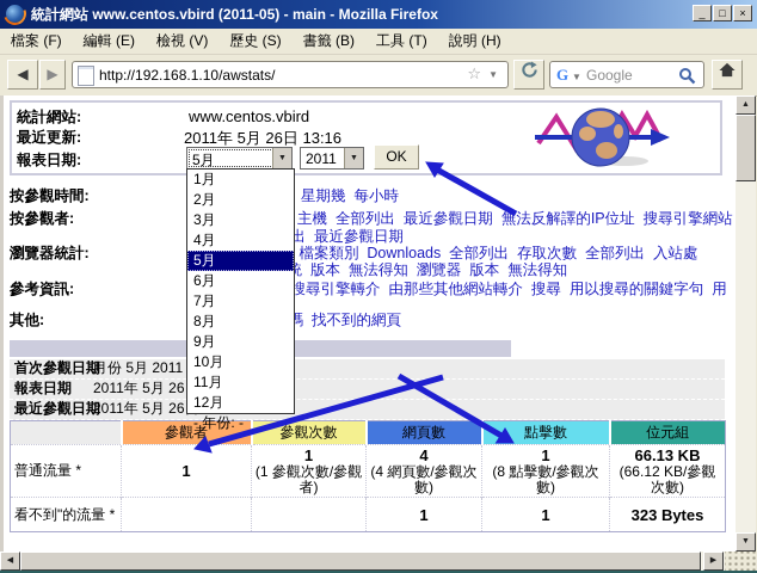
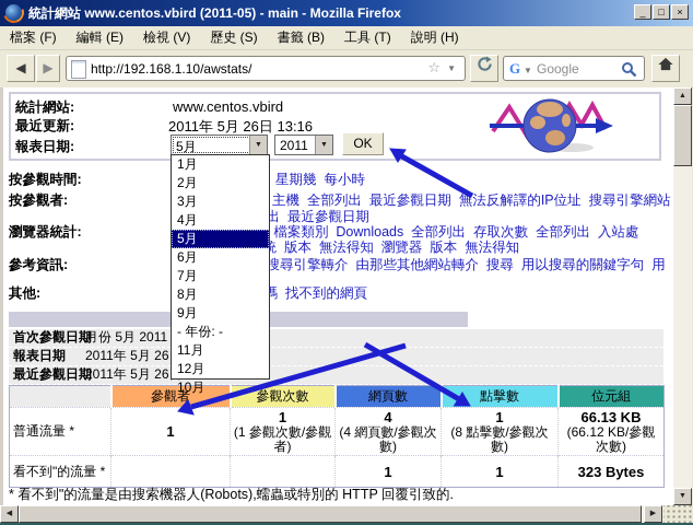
  統計網站 www.centos.vbird (2011-05) - main - Mozilla Firefox
  _
  □
  ×
  檔案 (F)
  編輯 (E)
  檢視 (V)
  歷史 (S)
  書籤 (B)
  工具 (T)
  說明 (H)
  ◀
  ▶
  http://192.168.1.10/awstats/
  ☆
  ▼
  G
  ▼
  Google
  統計網站:
  www.centos.vbird
  最近更新:
  2011年 5月 26日 13:16
  報表日期:
  5月
  2011
  OK
  1月
  2月
  3月
  4月
  5月
  6月
  7月
  8月
  9月
- 10月
+ - 年份: -
  11月
  12月
- - 年份: -
+ 10月
  按參觀時間:
  星期幾 每小時
  按參觀者:
  主機 全部列出 最近參觀日期 無法反解譯的IP位址 搜尋引擎網站
  出 最近參觀日期
  瀏覽器統計:
  檔案類別 Downloads 全部列出 存取次數 全部列出 入站處
  版本 無法得知 瀏覽器 版本 無法得知
  參考資訊:
  搜尋引擎轉介 由那些其他網站轉介 搜尋 用以搜尋的關鍵字句 用
  其他:
  碼 找不到的網頁
  首次參觀日期
  月份 5月 2011
  報表日期
  2011年 5月 26
  最近參觀日期
  	參觀者	參觀次數	網頁數	點擊數	位元組
  普通流量 *	1	1 (1 參觀次數/參觀者)	4 (4 網頁數/參觀次數)	1 (8 點擊數/參觀次數)	66.13 KB (66.12 KB/參觀次數)
  看不到"的流量 *			1	1	323 Bytes
+ * 看不到"的流量是由搜索機器人(Robots),蠕蟲或特別的 HTTP 回覆引致的.
